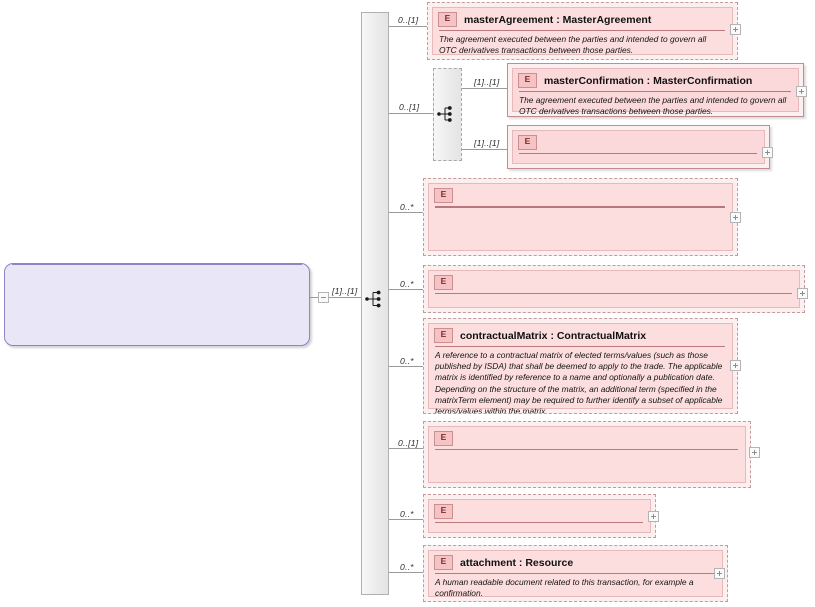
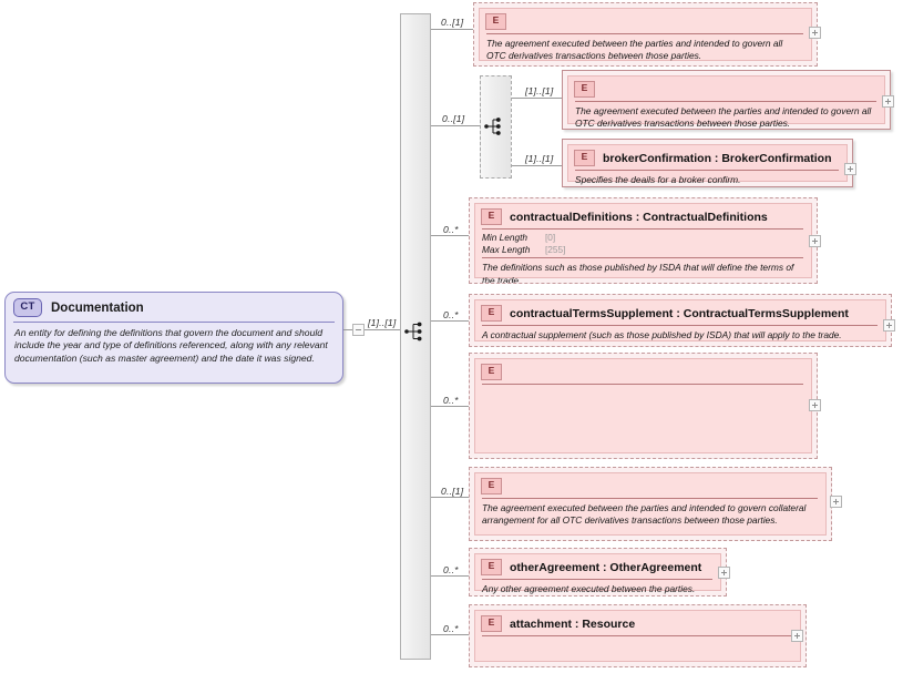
+ CT
+ Documentation
+ An entity for defining the definitions that govern the document and should include the year and type of definitions referenced, along with any relevant documentation (such as master agreement) and the date it was signed.
  [1]..[1]
  0..[1]
  E
- masterAgreement : MasterAgreement
  The agreement executed between the parties and intended to govern all OTC derivatives transactions between those parties.
  0..[1]
  [1]..[1]
  E
- masterConfirmation : MasterConfirmation
  The agreement executed between the parties and intended to govern all OTC derivatives transactions between those parties.
  [1]..[1]
  E
+ brokerConfirmation : BrokerConfirmation
+ Specifies the deails for a broker confirm.
  0..*
  E
+ contractualDefinitions : ContractualDefinitions
+ Min Length
+ [0]
+ Max Length
+ [255]
+ The definitions such as those published by ISDA that will define the terms of the trade.
  0..*
  E
+ contractualTermsSupplement : ContractualTermsSupplement
+ A contractual supplement (such as those published by ISDA) that will apply to the trade.
  0..*
  E
- contractualMatrix : ContractualMatrix
- A reference to a contractual matrix of elected terms/values (such as those published by ISDA) that shall be deemed to apply to the trade. The applicable matrix is identified by reference to a name and optionally a publication date. Depending on the structure of the matrix, an additional term (specified in the matrixTerm element) may be required to further identify a subset of applicable terms/values within the matrix.
  0..[1]
  E
+ The agreement executed between the parties and intended to govern collateral arrangement for all OTC derivatives transactions between those parties.
  0..*
  E
+ otherAgreement : OtherAgreement
+ Any other agreement executed between the parties.
  0..*
  E
  attachment : Resource
- A human readable document related to this transaction, for example a confirmation.
